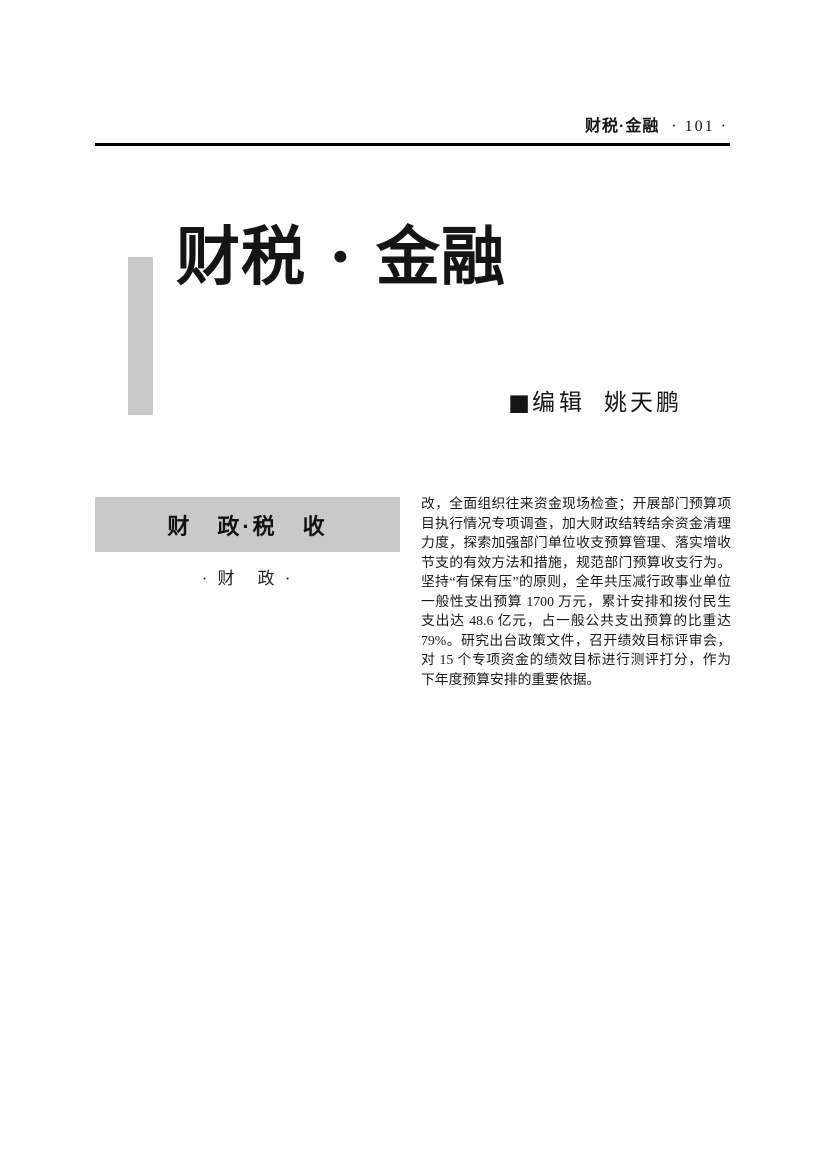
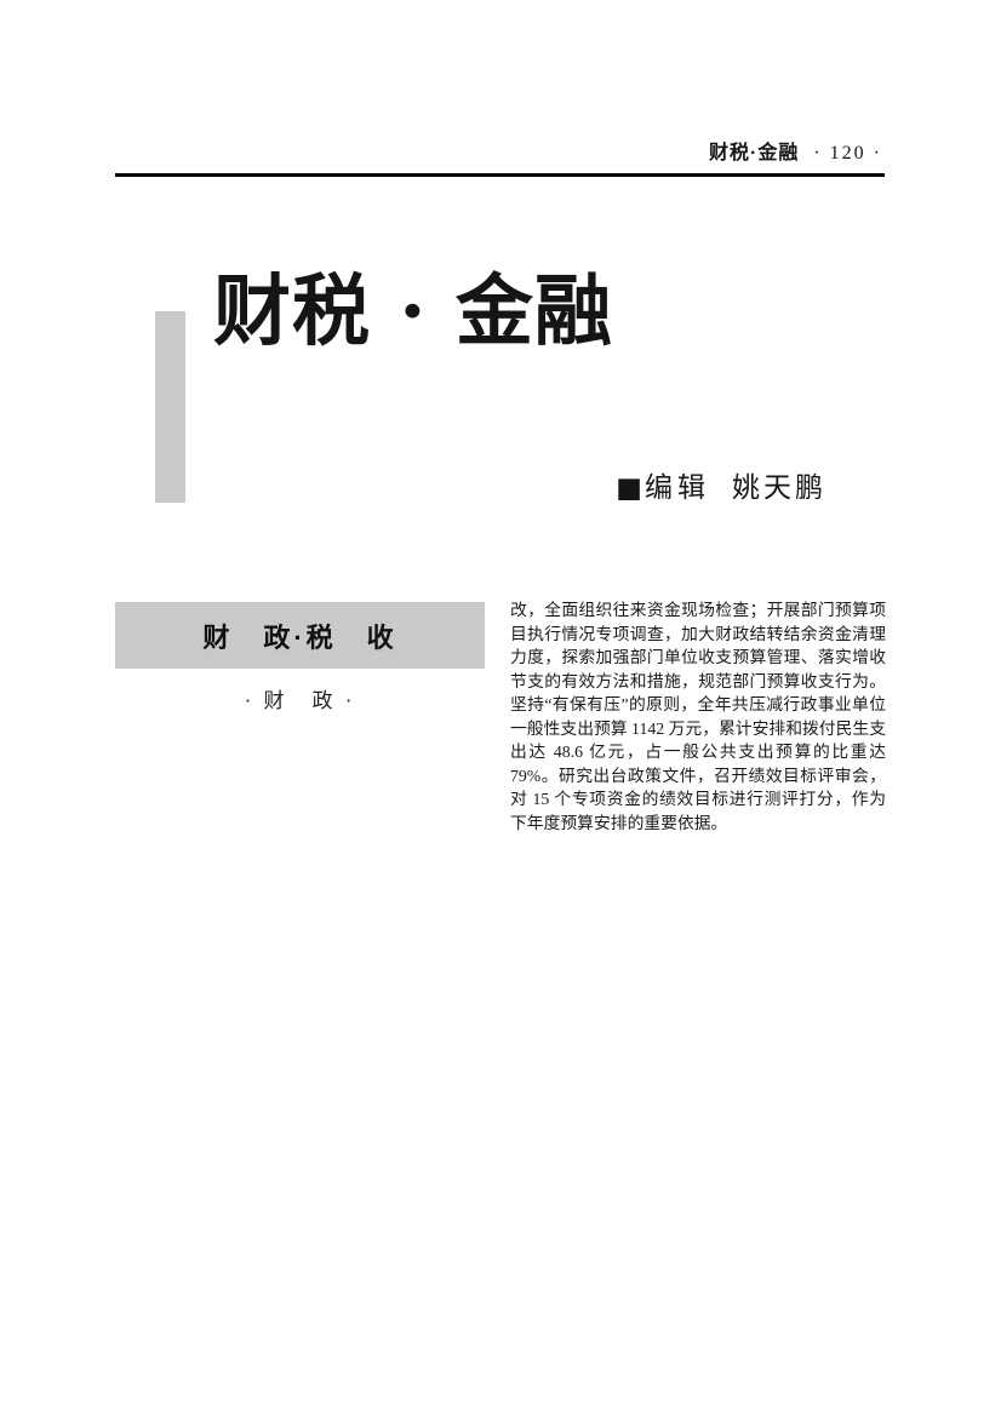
- 财税·金融 · 101 ·
+ 财税·金融 · 120 ·
  财税 · 金融
  ■编辑 姚天鹏
  财 政·税 收
  · 财 政 ·
- 改，全面组织往来资金现场检查；开展部门预算项目执行情况专项调查，加大财政结转结余资金清理力度，探索加强部门单位收支预算管理、落实增收节支的有效方法和措施，规范部门预算收支行为。坚持“有保有压”的原则，全年共压减行政事业单位一般性支出预算 1700 万元，累计安排和拨付民生支出达 48.6 亿元，占一般公共支出预算的比重达 79%。研究出台政策文件，召开绩效目标评审会，对 15 个专项资金的绩效目标进行测评打分，作为下年度预算安排的重要依据。
+ 改，全面组织往来资金现场检查；开展部门预算项目执行情况专项调查，加大财政结转结余资金清理力度，探索加强部门单位收支预算管理、落实增收节支的有效方法和措施，规范部门预算收支行为。坚持“有保有压”的原则，全年共压减行政事业单位一般性支出预算 1142 万元，累计安排和拨付民生支出达 48.6 亿元，占一般公共支出预算的比重达 79%。研究出台政策文件，召开绩效目标评审会，对 15 个专项资金的绩效目标进行测评打分，作为下年度预算安排的重要依据。
